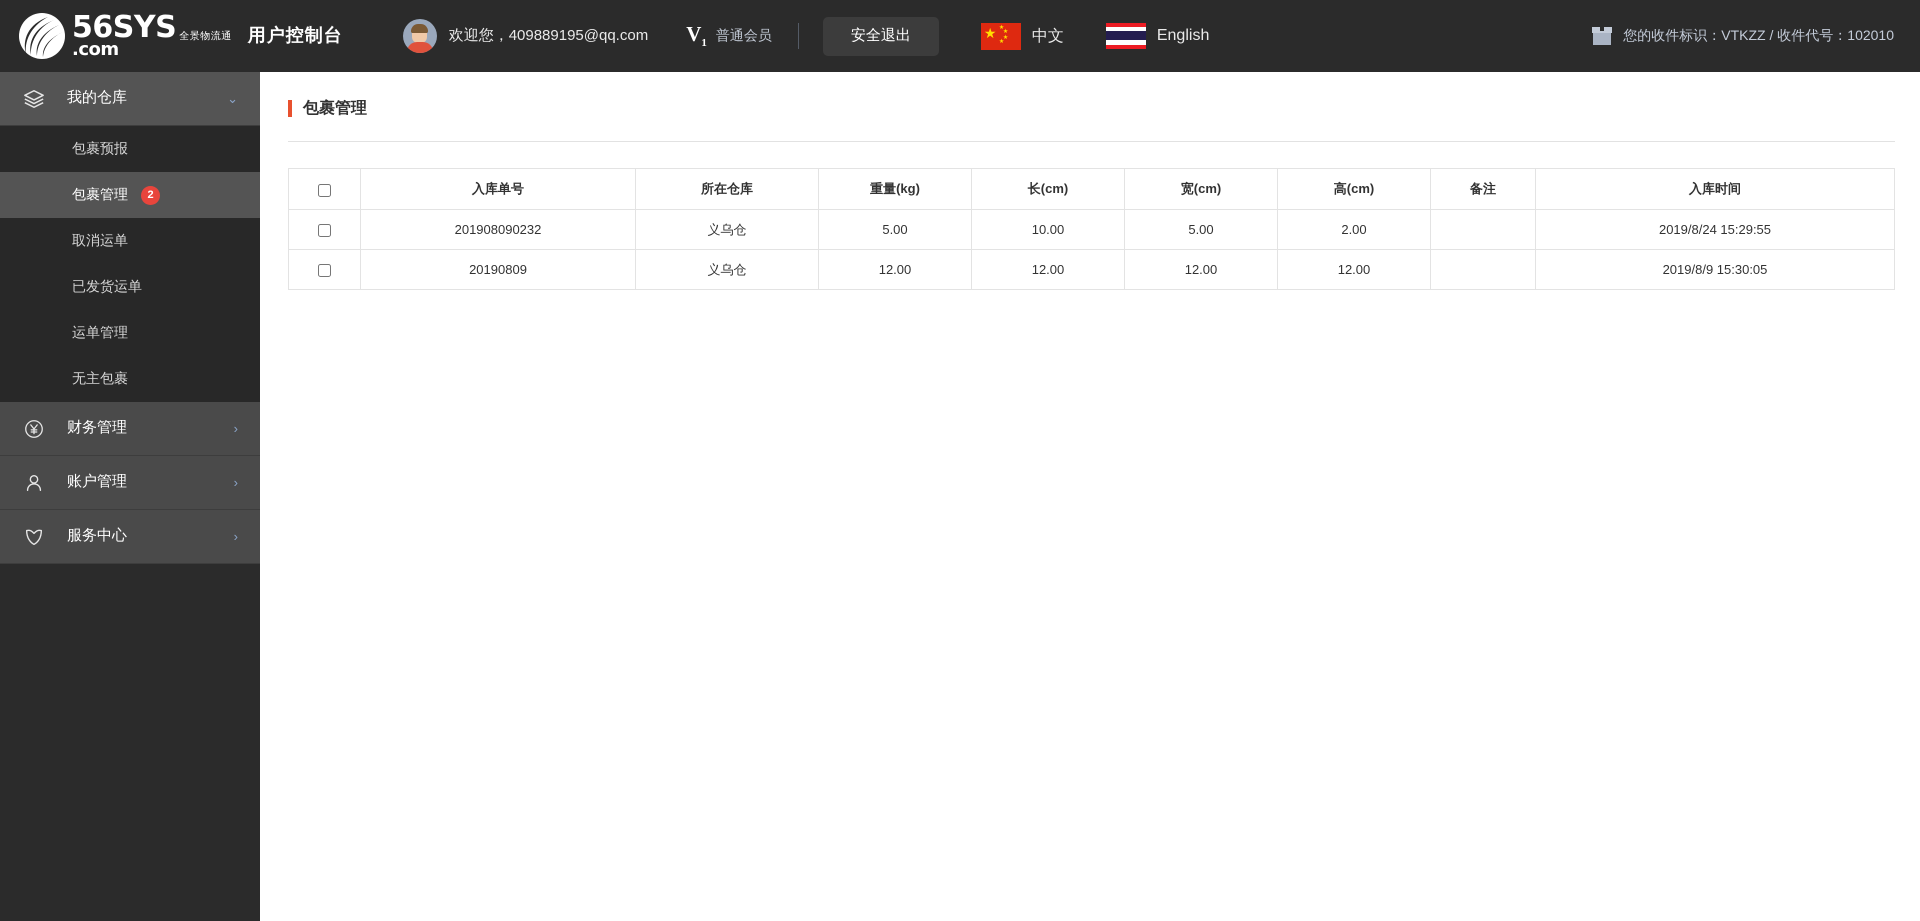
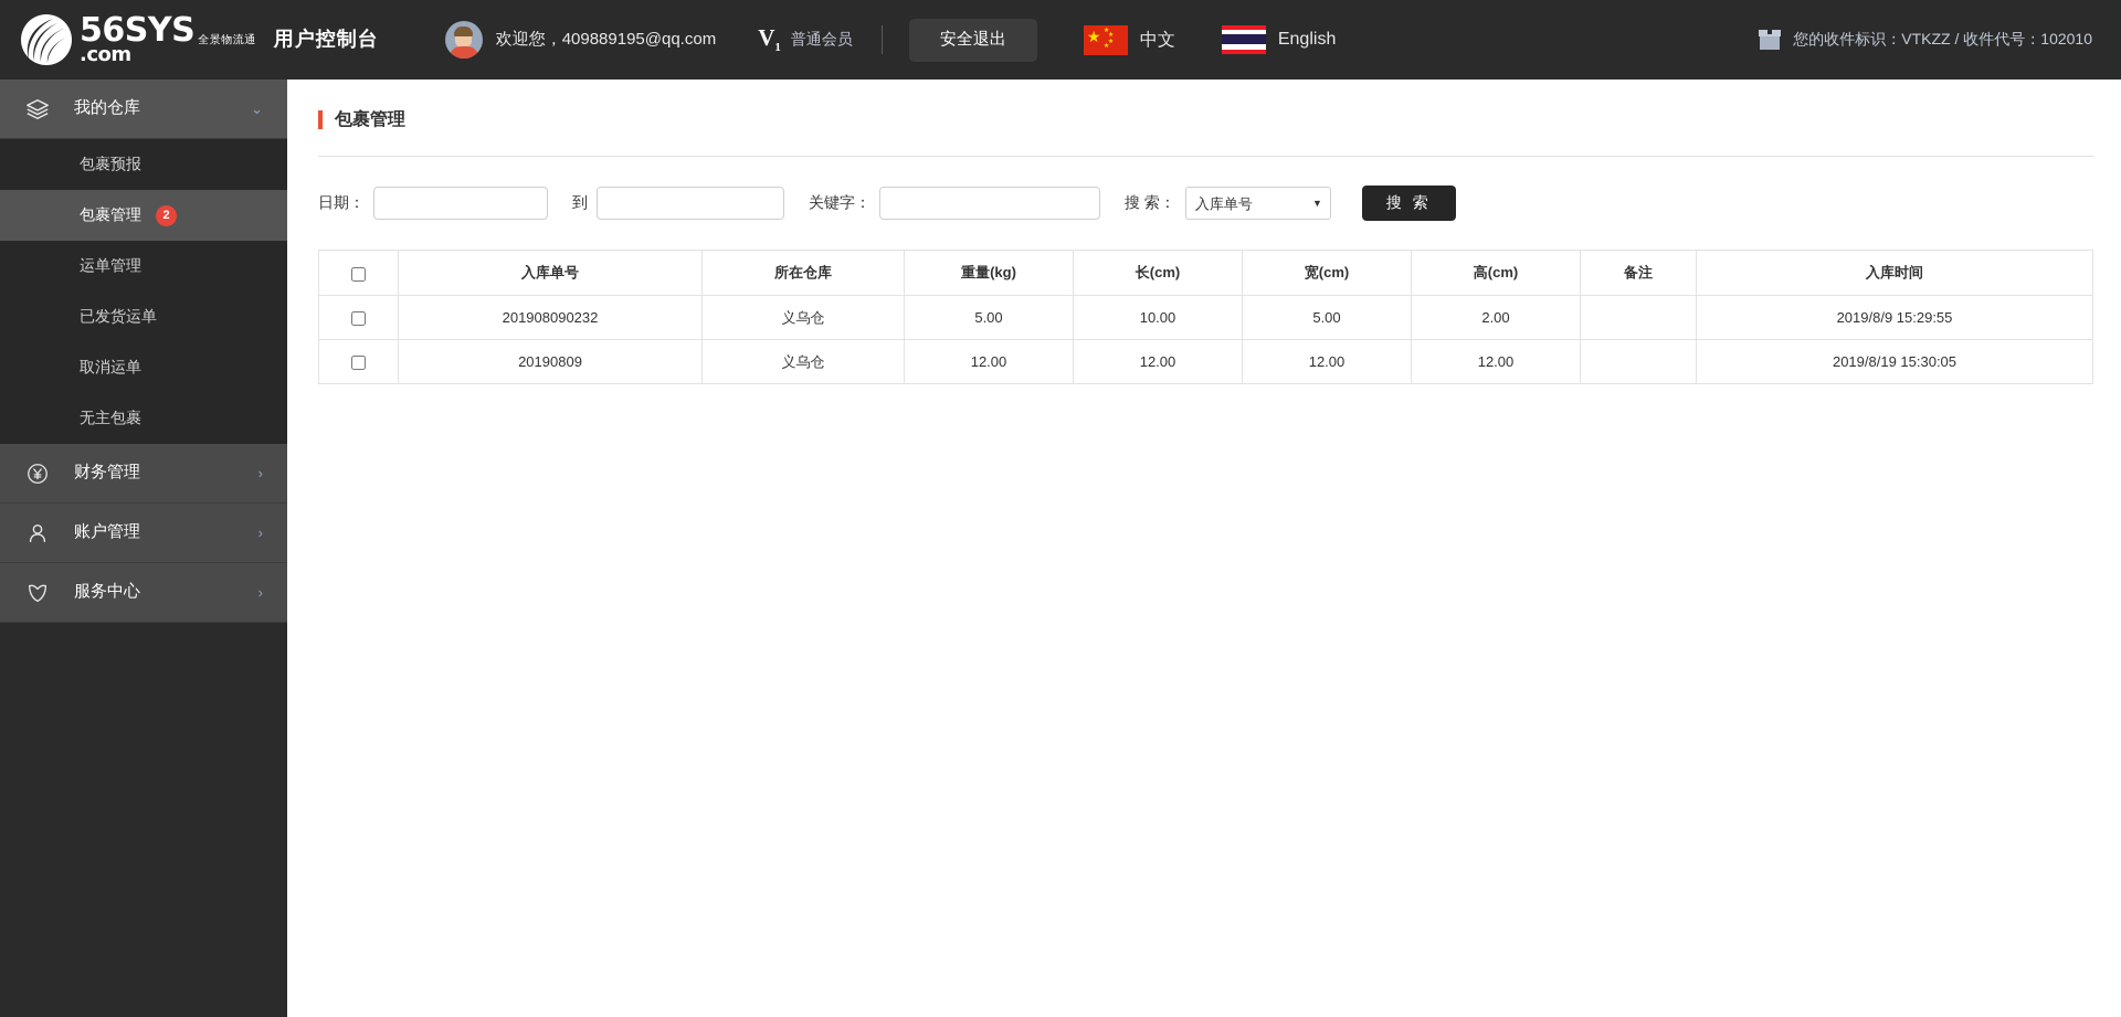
  56SYS
  全景物流通
  .com
  用户控制台
  欢迎您，409889195@qq.com
  V1
  普通会员
  安全退出
  ★
  中文
  English
  您的收件标识：VTKZZ / 收件代号：102010
  我的仓库
  ⌄
  包裹预报
  包裹管理
  2
- 取消运单
+ 运单管理
  已发货运单
- 运单管理
+ 取消运单
  无主包裹
  财务管理
  ›
  账户管理
  ›
  服务中心
  ›
  包裹管理
+ 日期：
+ 到
+ 关键字：
+ 搜 索：
+ 入库单号
+ ▼
+ 搜 索
  	入库单号	所在仓库	重量(kg)	长(cm)	宽(cm)	高(cm)	备注	入库时间
- 	201908090232	义乌仓	5.00	10.00	5.00	2.00		2019/8/24 15:29:55
+ 	201908090232	义乌仓	5.00	10.00	5.00	2.00		2019/8/9 15:29:55
- 	20190809	义乌仓	12.00	12.00	12.00	12.00		2019/8/9 15:30:05
+ 	20190809	义乌仓	12.00	12.00	12.00	12.00		2019/8/19 15:30:05
